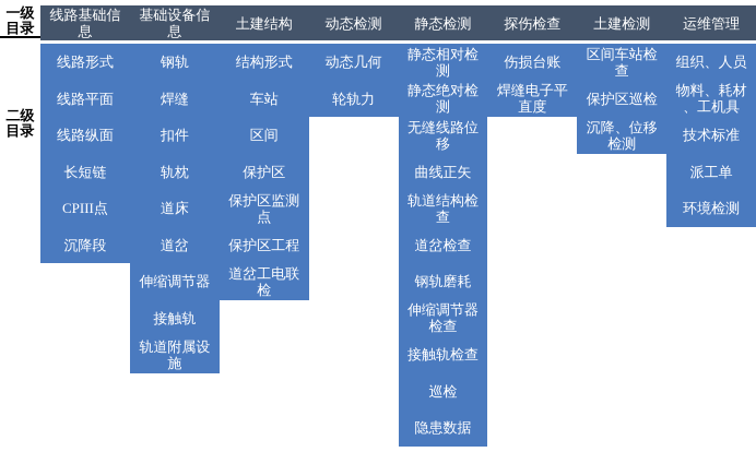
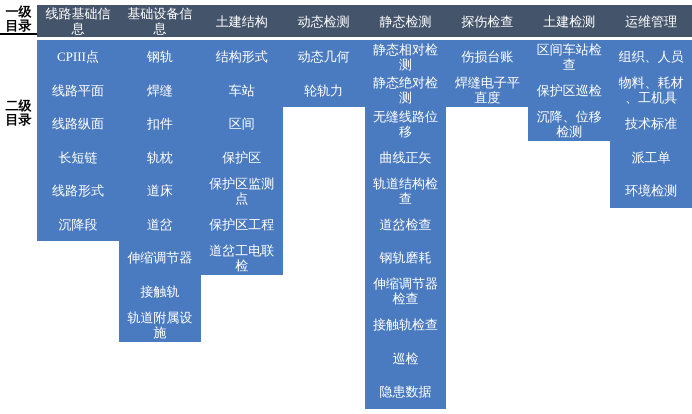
  一级目录
  二级目录
  线路基础信息
- 线路形式
+ CPIII点
  线路平面
  线路纵面
  长短链
- CPIII点
+ 线路形式
  沉降段
  基础设备信息
  钢轨
  焊缝
  扣件
  轨枕
  道床
  道岔
  伸缩调节器
  接触轨
  轨道附属设施
  土建结构
  结构形式
  车站
  区间
  保护区
  保护区监测点
  保护区工程
  道岔工电联检
  动态检测
  动态几何
  轮轨力
  静态检测
  静态相对检测
  静态绝对检测
  无缝线路位移
  曲线正矢
  轨道结构检查
  道岔检查
  钢轨磨耗
  伸缩调节器检查
  接触轨检查
  巡检
  隐患数据
  探伤检查
  伤损台账
  焊缝电子平直度
  土建检测
  区间车站检查
  保护区巡检
  沉降、位移检测
  运维管理
  组织、人员
  物料、耗材、工机具
  技术标准
  派工单
  环境检测
